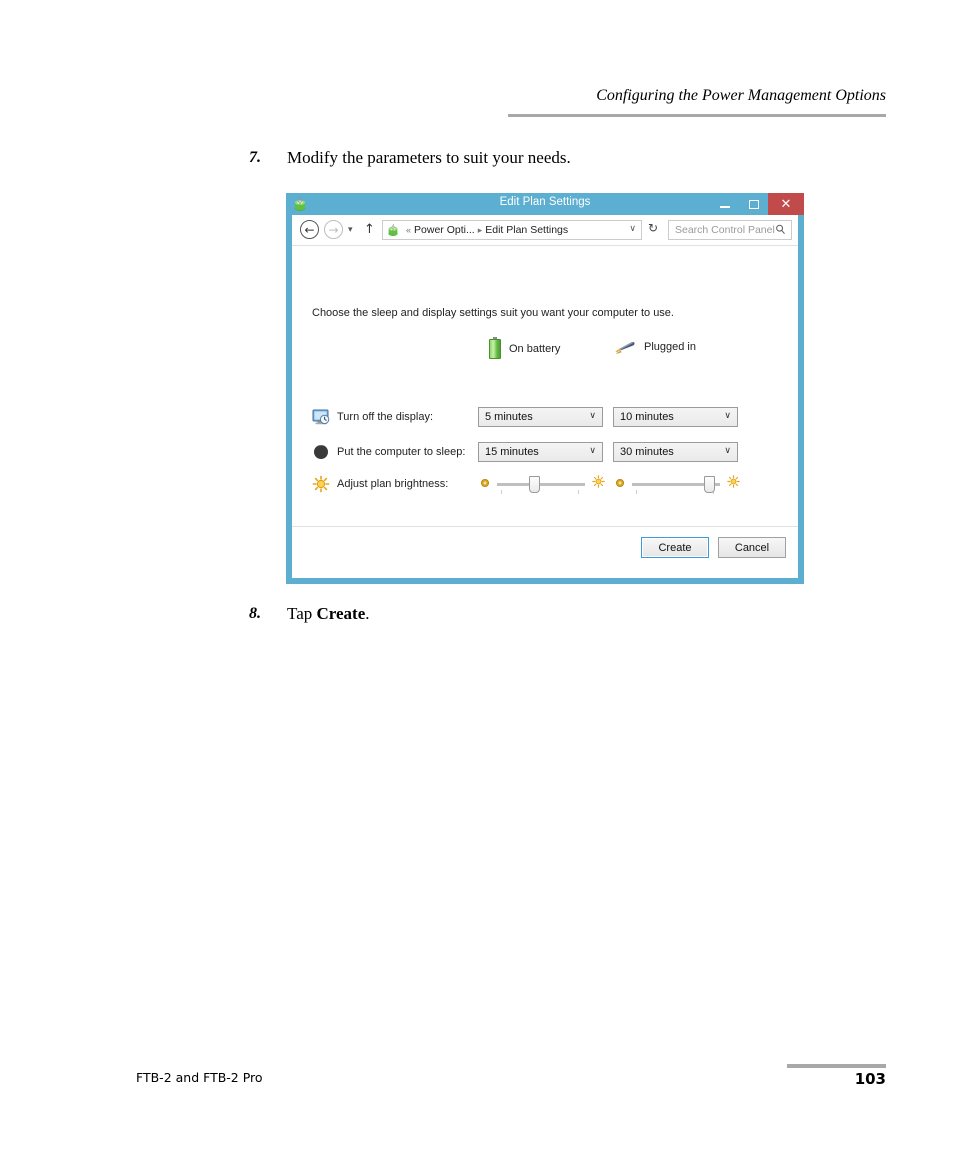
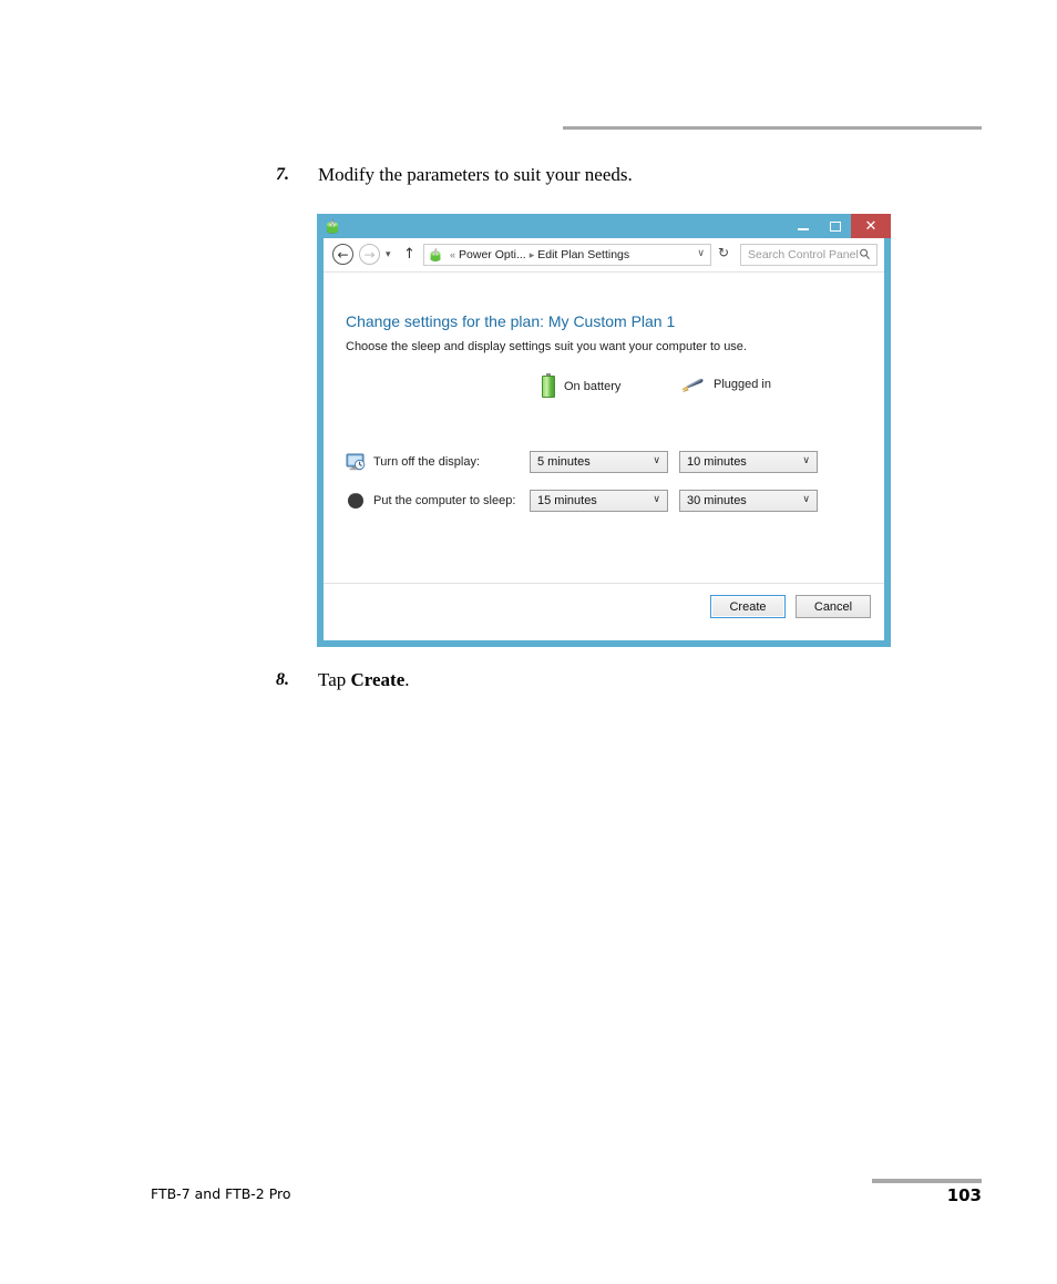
- Configuring the Power Management Options
  7.
  Modify the parameters to suit your needs.
- Edit Plan Settings
  ✕
  ←
  →
  ▾
  ↑
  « Power Opti... ▸ Edit Plan Settings
  ∨
  ↻
  Search Control Panel
+ Change settings for the plan: My Custom Plan 1
  Choose the sleep and display settings suit you want your computer to use.
  On battery
  Plugged in
  Turn off the display:
  5 minutes
  ∨
  10 minutes
  ∨
  Put the computer to sleep:
  15 minutes
  ∨
  30 minutes
  ∨
- Adjust plan brightness:
  Create
  Cancel
  8.
  Tap Create.
- FTB-2 and FTB-2 Pro
+ FTB-7 and FTB-2 Pro
  103
